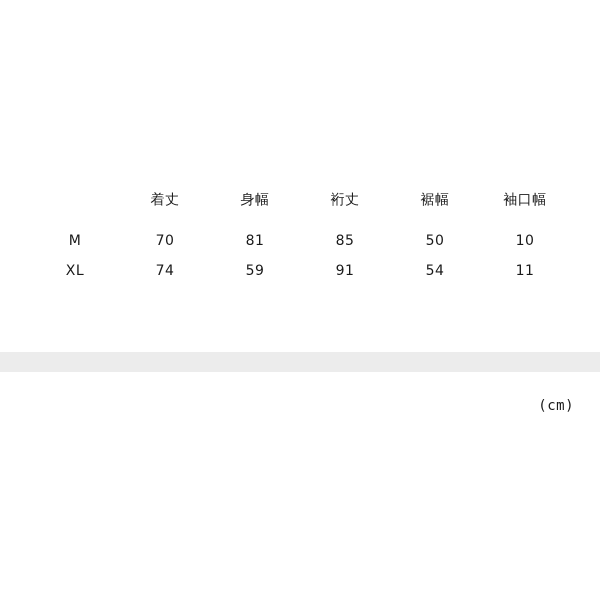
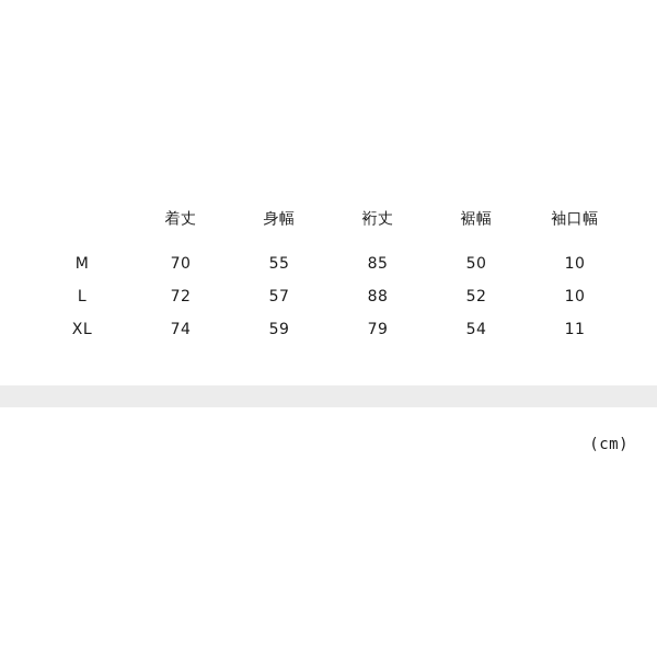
  	着丈	身幅	裄丈	裾幅	袖口幅
- M	70	81	85	50	10
+ M	70	55	85	50	10
+ L	72	57	88	52	10
- XL	74	59	91	54	11
+ XL	74	59	79	54	11
  (cm)
